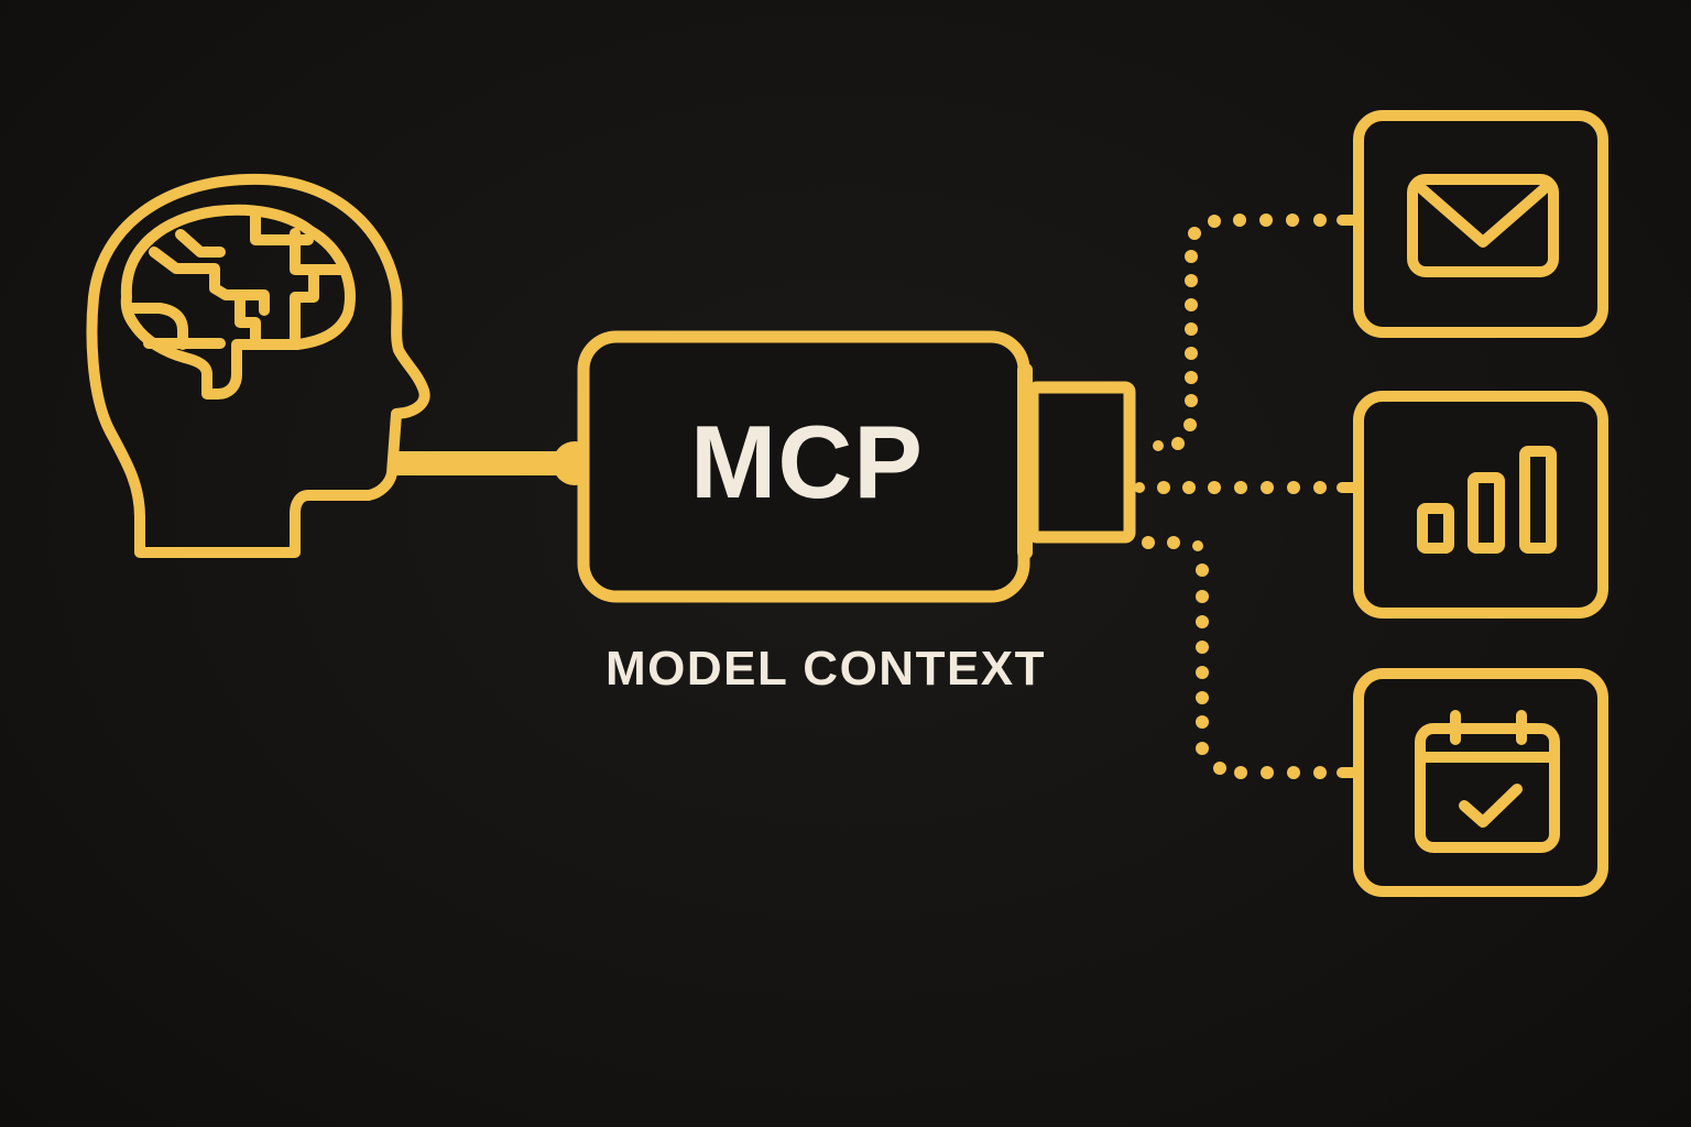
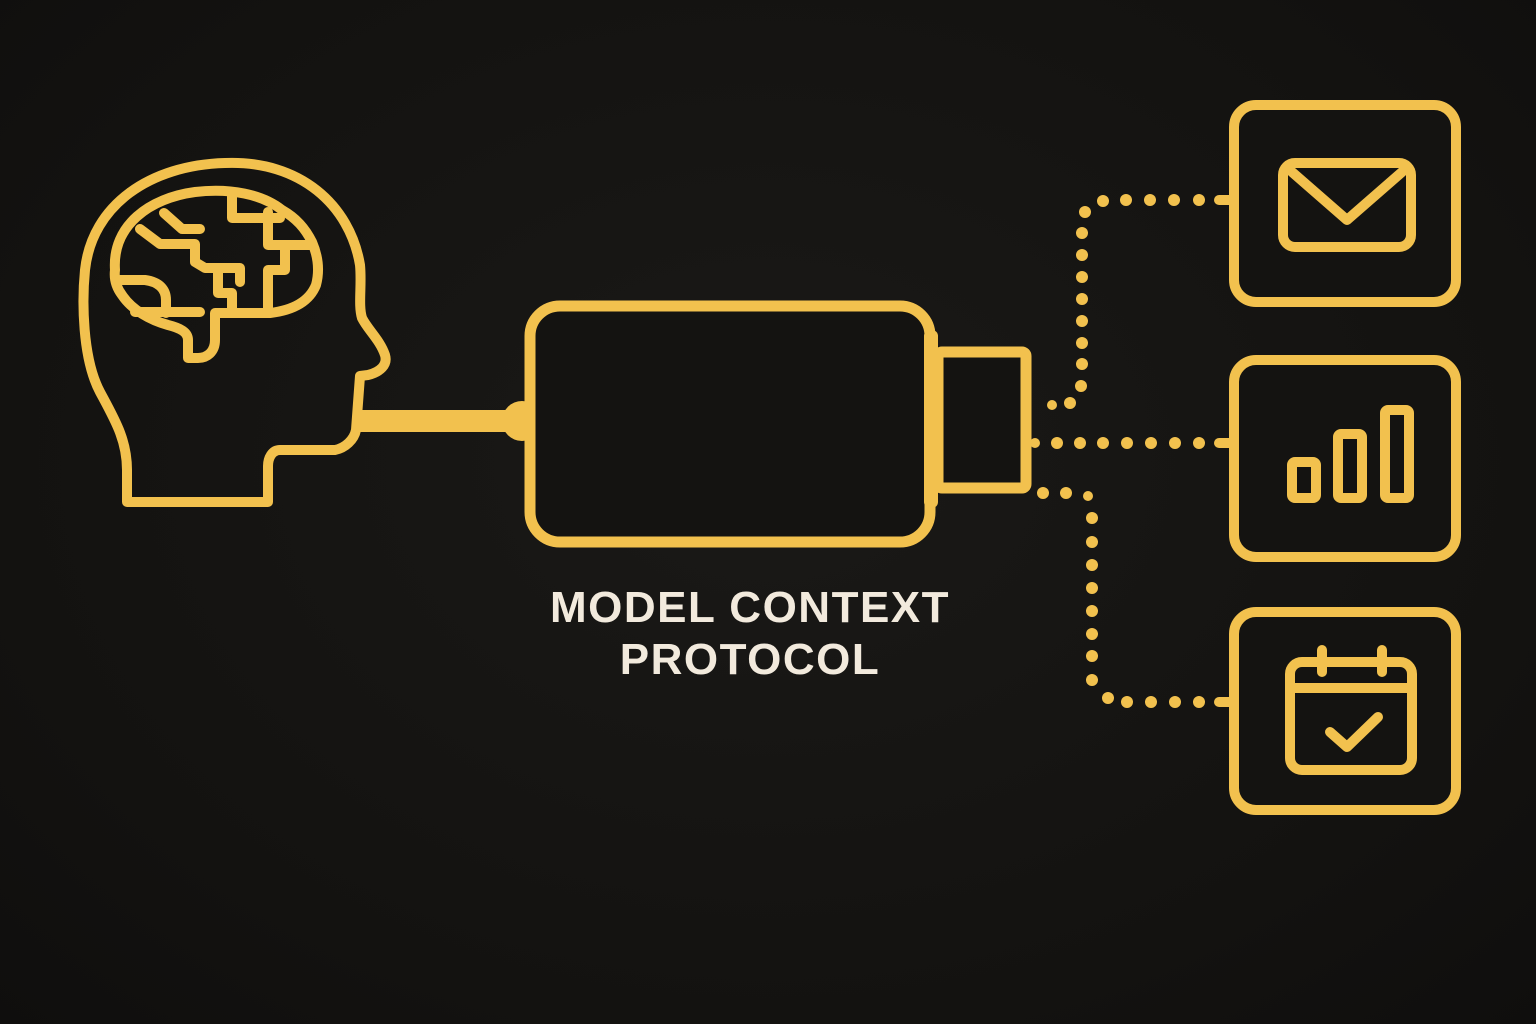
- MCP
  MODEL CONTEXT
+ PROTOCOL
